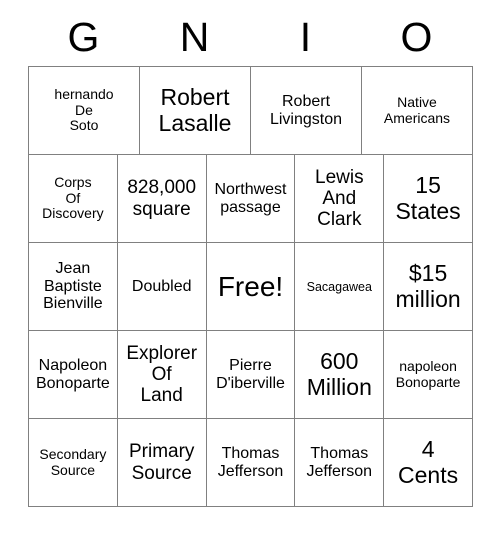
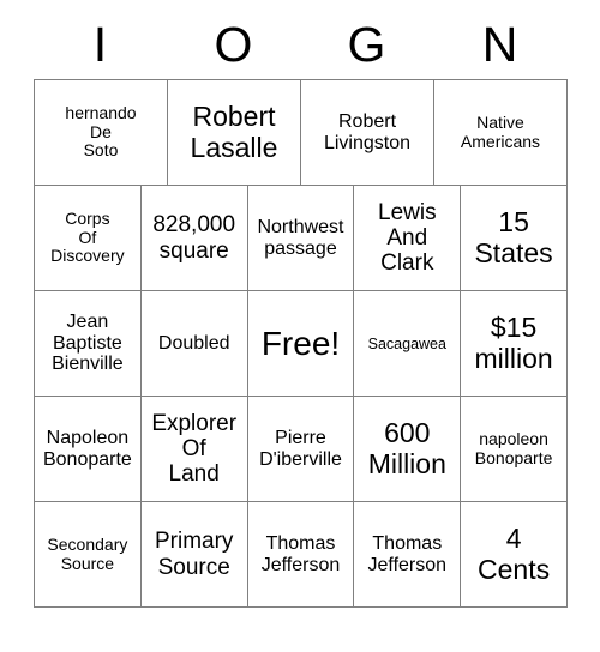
- G
+ I
- N
+ O
- I
+ G
- O
+ N
  hernando
  De
  Soto
  Robert
  Lasalle
  Robert
  Livingston
  Native
  Americans
  Corps
  Of
  Discovery
  828,000
  square
  Northwest
  passage
  Lewis
  And
  Clark
  15
  States
  Jean
  Baptiste
  Bienville
  Doubled
  Free!
  Sacagawea
  $15
  million
  Napoleon
  Bonoparte
  Explorer
  Of
  Land
  Pierre
  D'iberville
  600
  Million
  napoleon
  Bonoparte
  Secondary
  Source
  Primary
  Source
  Thomas
  Jefferson
  Thomas
  Jefferson
  4
  Cents
